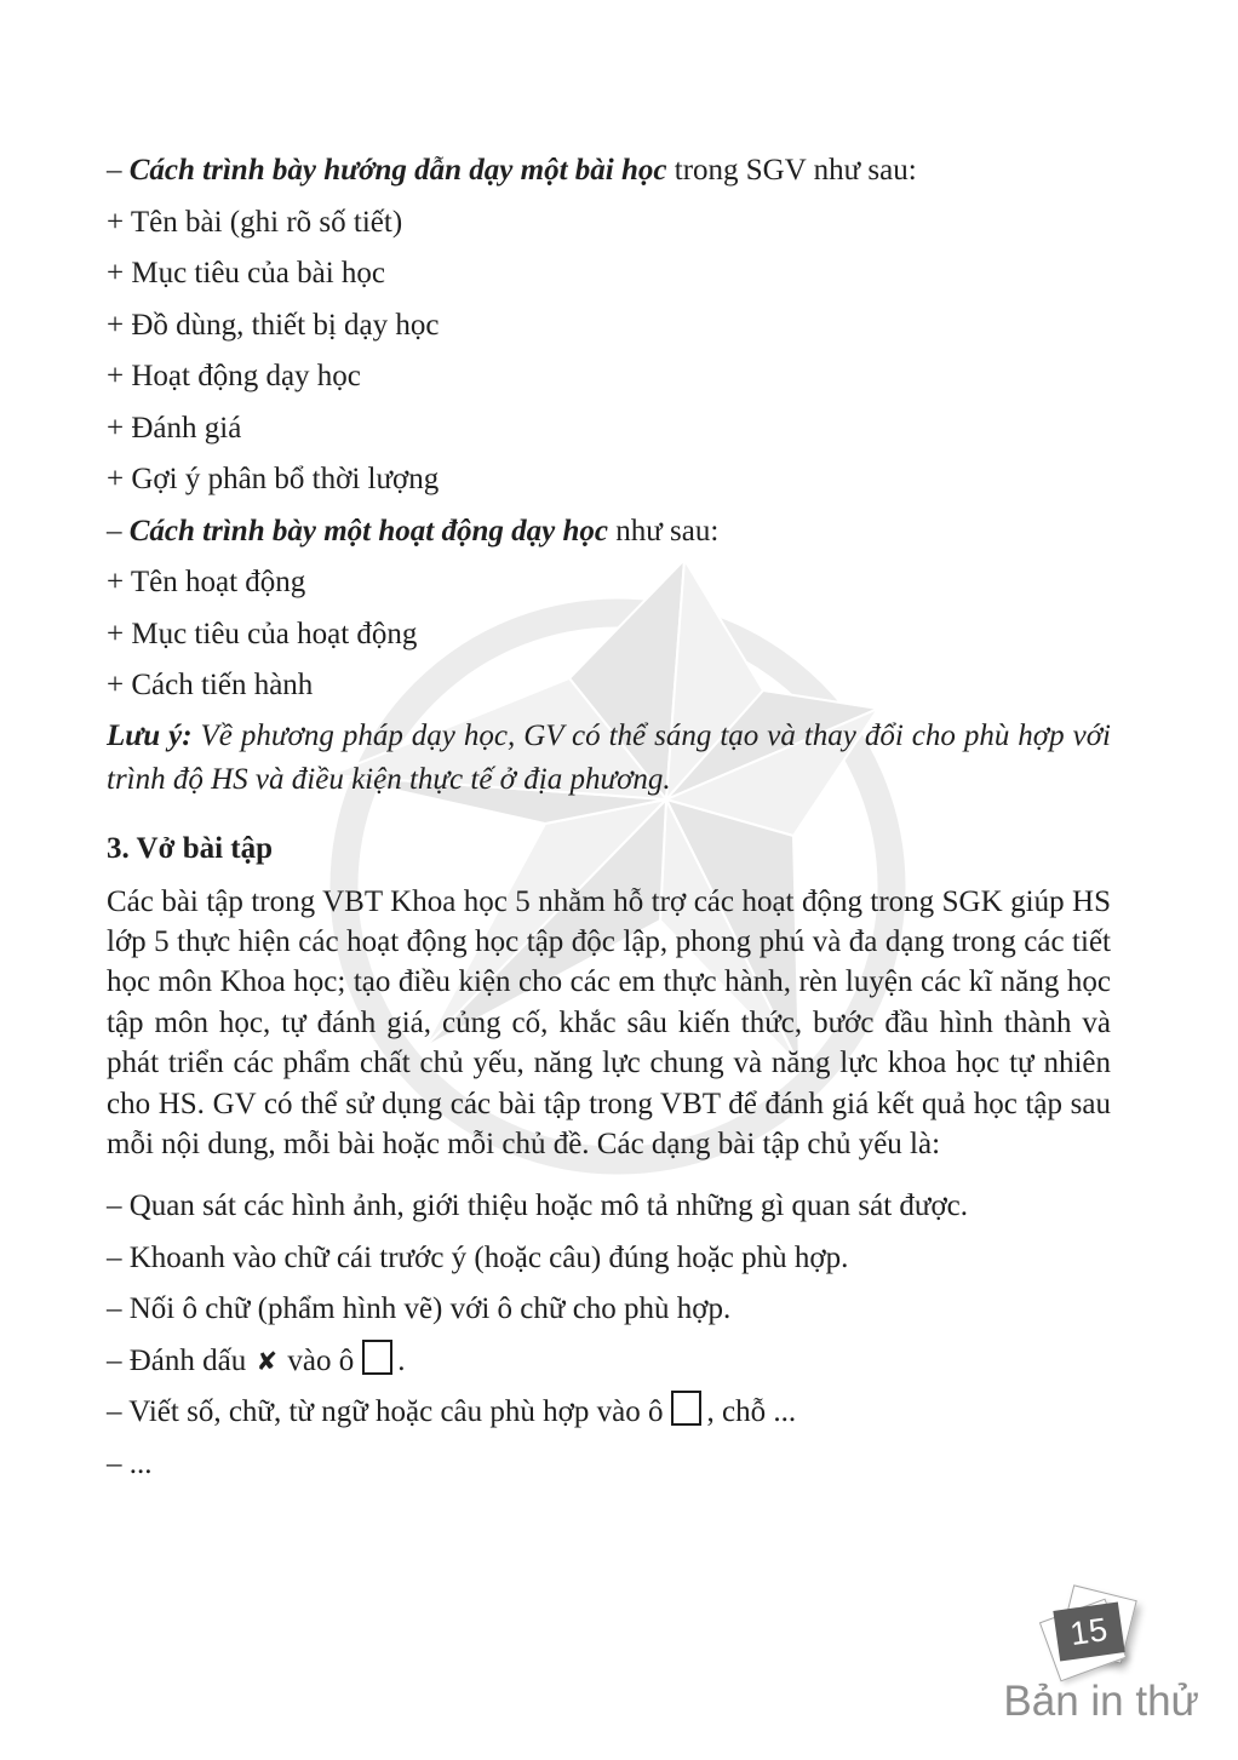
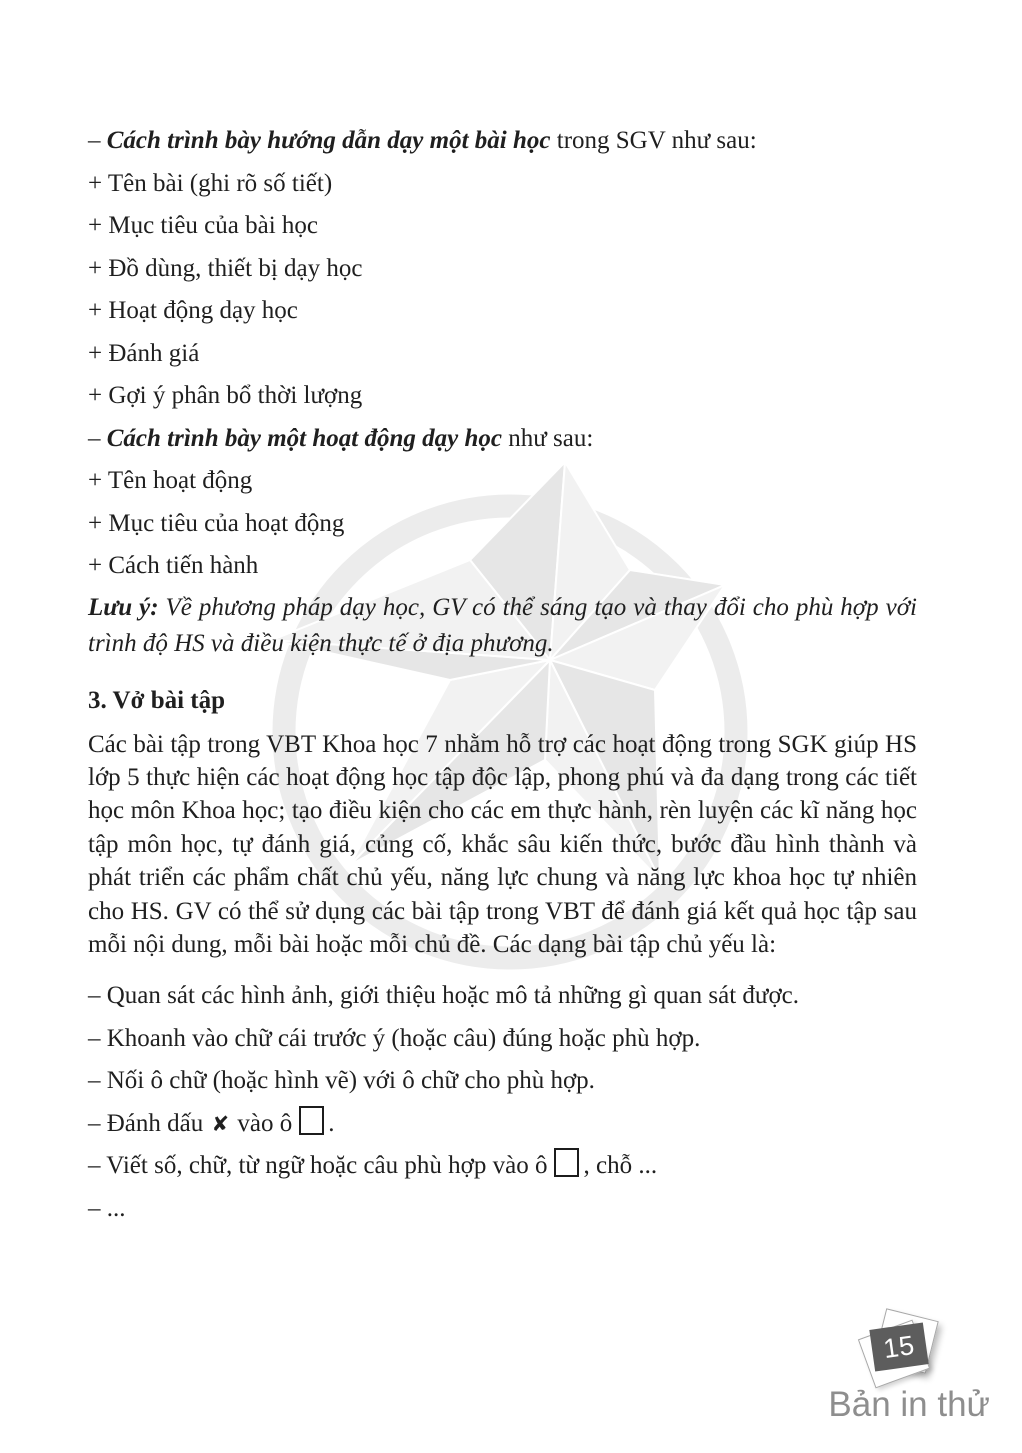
  – Cách trình bày hướng dẫn dạy một bài học trong SGV như sau:
  + Tên bài (ghi rõ số tiết)
  + Mục tiêu của bài học
  + Đồ dùng, thiết bị dạy học
  + Hoạt động dạy học
  + Đánh giá
  + Gợi ý phân bổ thời lượng
  – Cách trình bày một hoạt động dạy học như sau:
  + Tên hoạt động
  + Mục tiêu của hoạt động
  + Cách tiến hành
  Lưu ý: Về phương pháp dạy học, GV có thể sáng tạo và thay đổi cho phù hợp với trình độ HS và điều kiện thực tế ở địa phương.
  3. Vở bài tập
- Các bài tập trong VBT Khoa học 5 nhằm hỗ trợ các hoạt động trong SGK giúp HS lớp 5 thực hiện các hoạt động học tập độc lập, phong phú và đa dạng trong các tiết học môn Khoa học; tạo điều kiện cho các em thực hành, rèn luyện các kĩ năng học tập môn học, tự đánh giá, củng cố, khắc sâu kiến thức, bước đầu hình thành và phát triển các phẩm chất chủ yếu, năng lực chung và năng lực khoa học tự nhiên cho HS. GV có thể sử dụng các bài tập trong VBT để đánh giá kết quả học tập sau mỗi nội dung, mỗi bài hoặc mỗi chủ đề. Các dạng bài tập chủ yếu là:
+ Các bài tập trong VBT Khoa học 7 nhằm hỗ trợ các hoạt động trong SGK giúp HS lớp 5 thực hiện các hoạt động học tập độc lập, phong phú và đa dạng trong các tiết học môn Khoa học; tạo điều kiện cho các em thực hành, rèn luyện các kĩ năng học tập môn học, tự đánh giá, củng cố, khắc sâu kiến thức, bước đầu hình thành và phát triển các phẩm chất chủ yếu, năng lực chung và năng lực khoa học tự nhiên cho HS. GV có thể sử dụng các bài tập trong VBT để đánh giá kết quả học tập sau mỗi nội dung, mỗi bài hoặc mỗi chủ đề. Các dạng bài tập chủ yếu là:
  – Quan sát các hình ảnh, giới thiệu hoặc mô tả những gì quan sát được.
  – Khoanh vào chữ cái trước ý (hoặc câu) đúng hoặc phù hợp.
- – Nối ô chữ (phẩm hình vẽ) với ô chữ cho phù hợp.
+ – Nối ô chữ (hoặc hình vẽ) với ô chữ cho phù hợp.
  – Đánh dấu ✘ vào ô .
  – Viết số, chữ, từ ngữ hoặc câu phù hợp vào ô , chỗ ...
  – ...
  Bản in thử
